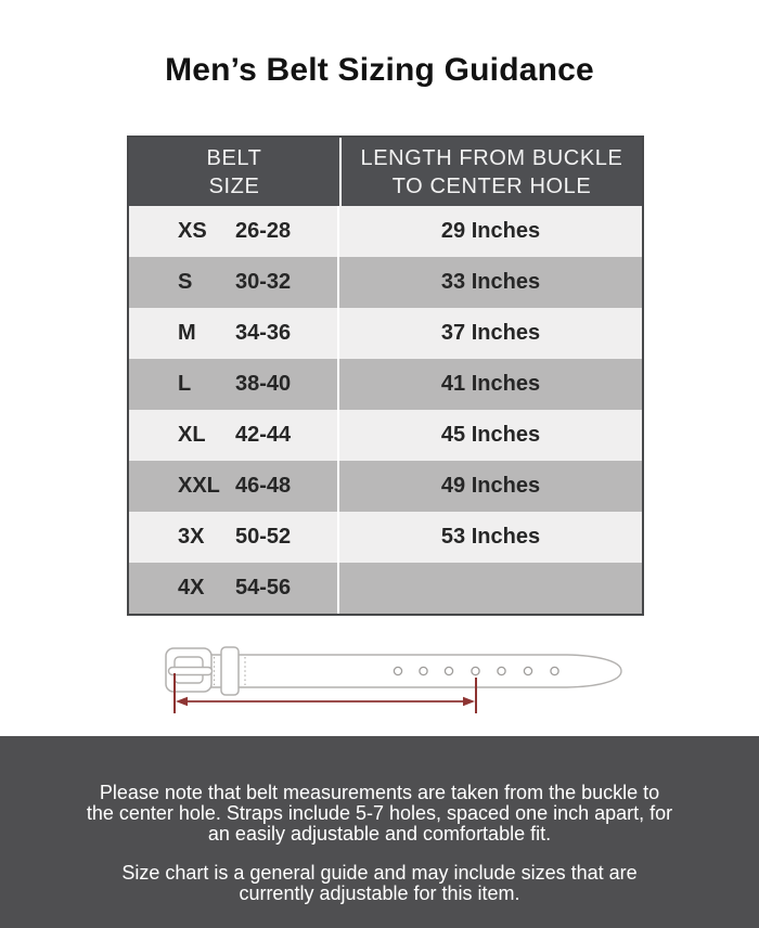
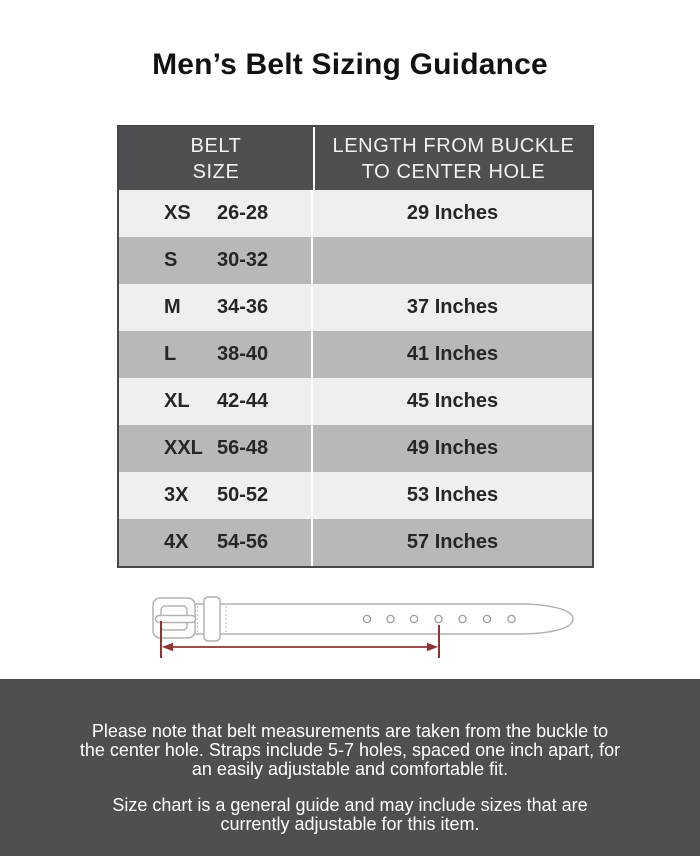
  Men’s Belt Sizing Guidance
  BELT
  SIZE
  LENGTH FROM BUCKLE
  TO CENTER HOLE
  XS
  26-28
  29 Inches
  S
  30-32
- 33 Inches
  M
  34-36
  37 Inches
  L
  38-40
  41 Inches
  XL
  42-44
  45 Inches
  XXL
- 46-48
+ 56-48
  49 Inches
  3X
  50-52
  53 Inches
  4X
  54-56
+ 57 Inches
  Please note that belt measurements are taken from the buckle to
  the center hole. Straps include 5-7 holes, spaced one inch apart, for
  an easily adjustable and comfortable fit.
  Size chart is a general guide and may include sizes that are
  currently adjustable for this item.
